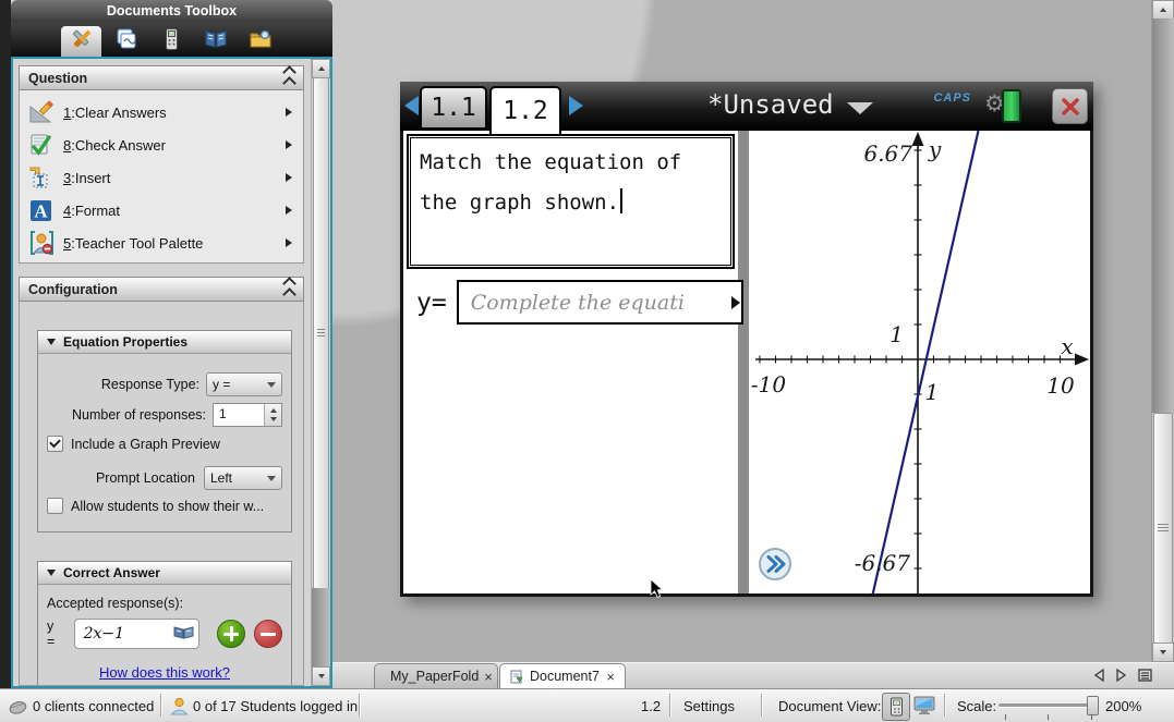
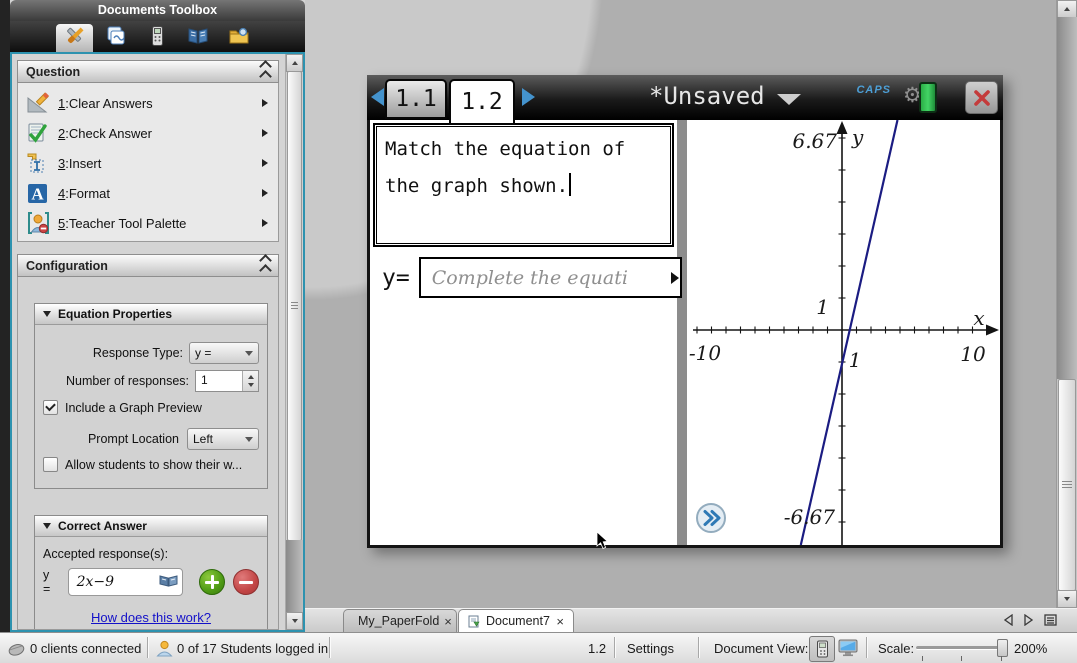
  Documents Toolbox
  Question
  1
  :Clear Answers
- 8
+ 2
  :Check Answer
  3
  :Insert
  A
  4
  :Format
  5
  :Teacher Tool Palette
  Configuration
  Equation Properties
  Response Type:
  y =
  Number of responses:
  1
  Include a Graph Preview
  Prompt Location
  Left
  Allow students to show their w...
  Correct Answer
  Accepted response(s):
  y =
- 2x−1
+ 2x−9
  How does this work?
  1.1
  1.2
  *Unsaved
  CAPS
  ⚙
  Match the equation of
  the graph shown.
  y=
  Complete the equati
  6.67
  y
  1
  -10
  1
  10
  x
  -6.67
  My_PaperFold
  ×
  Document7
  ×
  0 clients connected
  0 of 17 Students logged in
  1.2
  Settings
  Document View:
  Scale:
  200%
